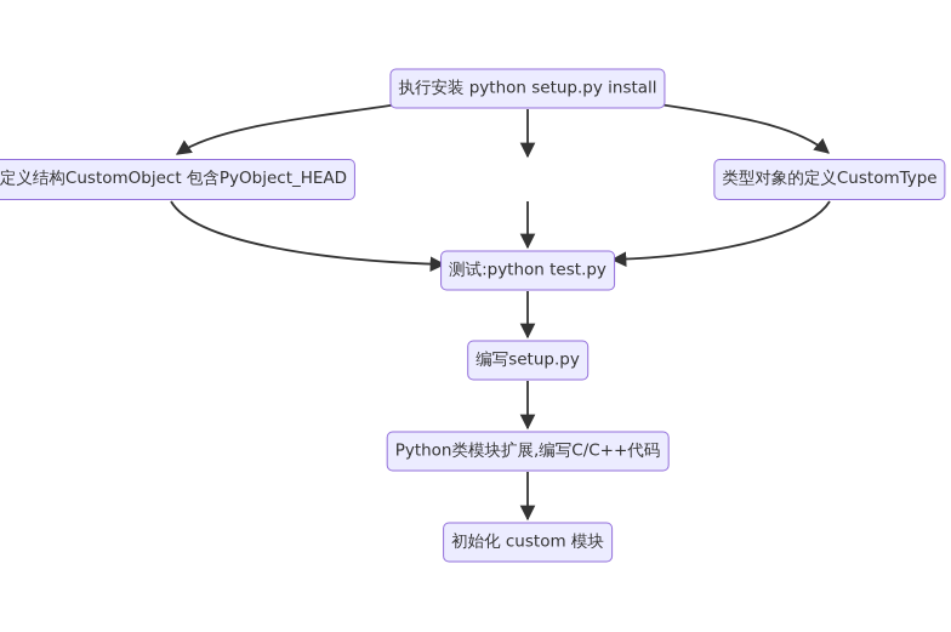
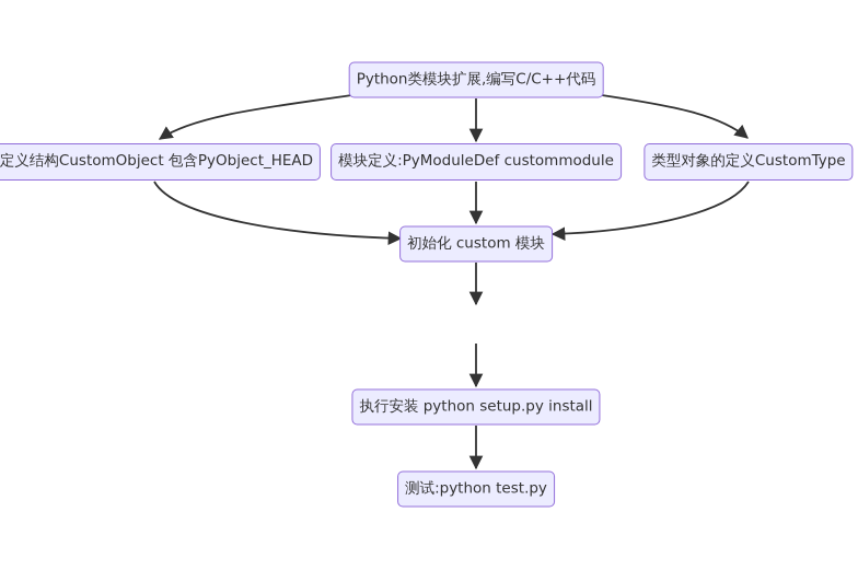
- 执行安装 python setup.py install
+ Python类模块扩展,编写C/C++代码
  定义结构CustomObject 包含PyObject_HEAD
+ 模块定义:PyModuleDef custommodule
  类型对象的定义CustomType
- 测试:python test.py
+ 初始化 custom 模块
- 编写setup.py
- Python类模块扩展,编写C/C++代码
+ 执行安装 python setup.py install
- 初始化 custom 模块
+ 测试:python test.py
